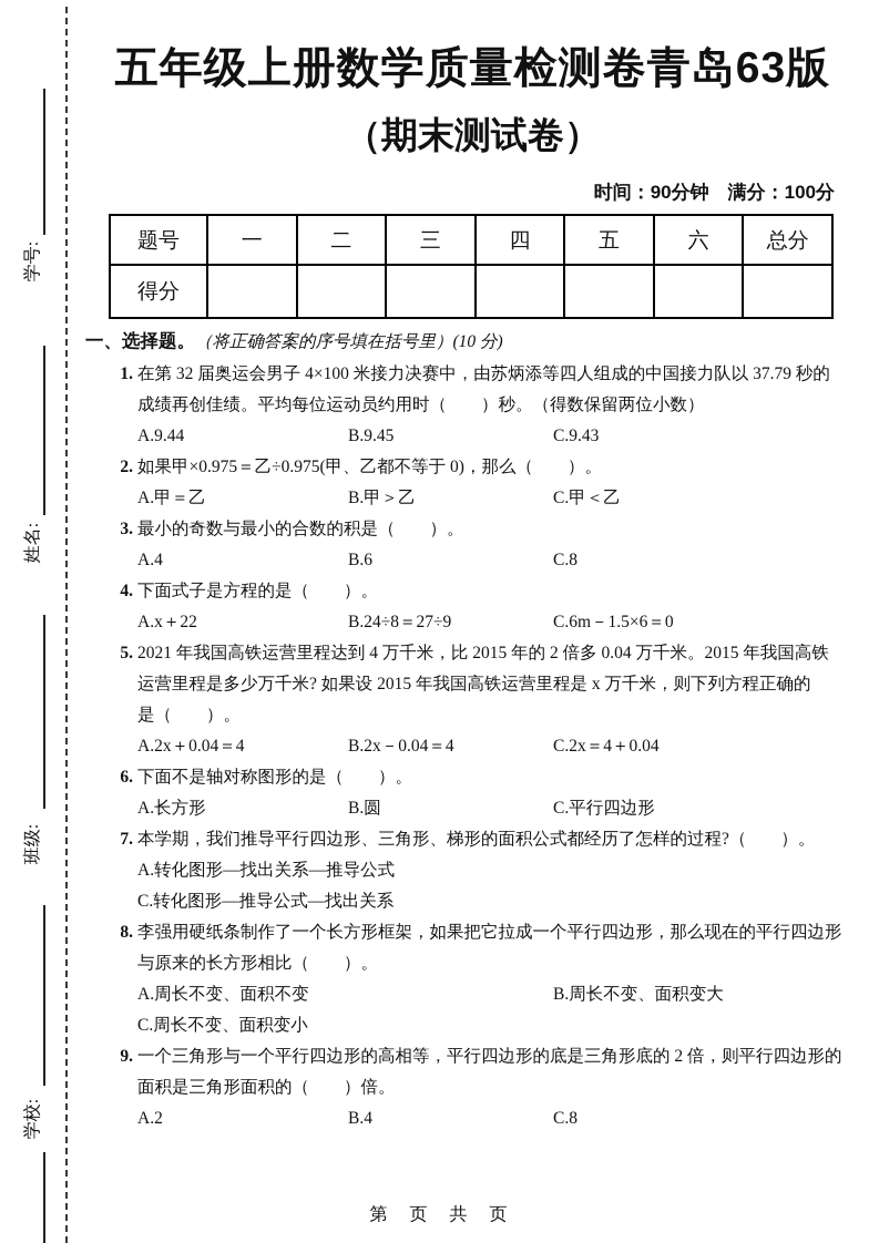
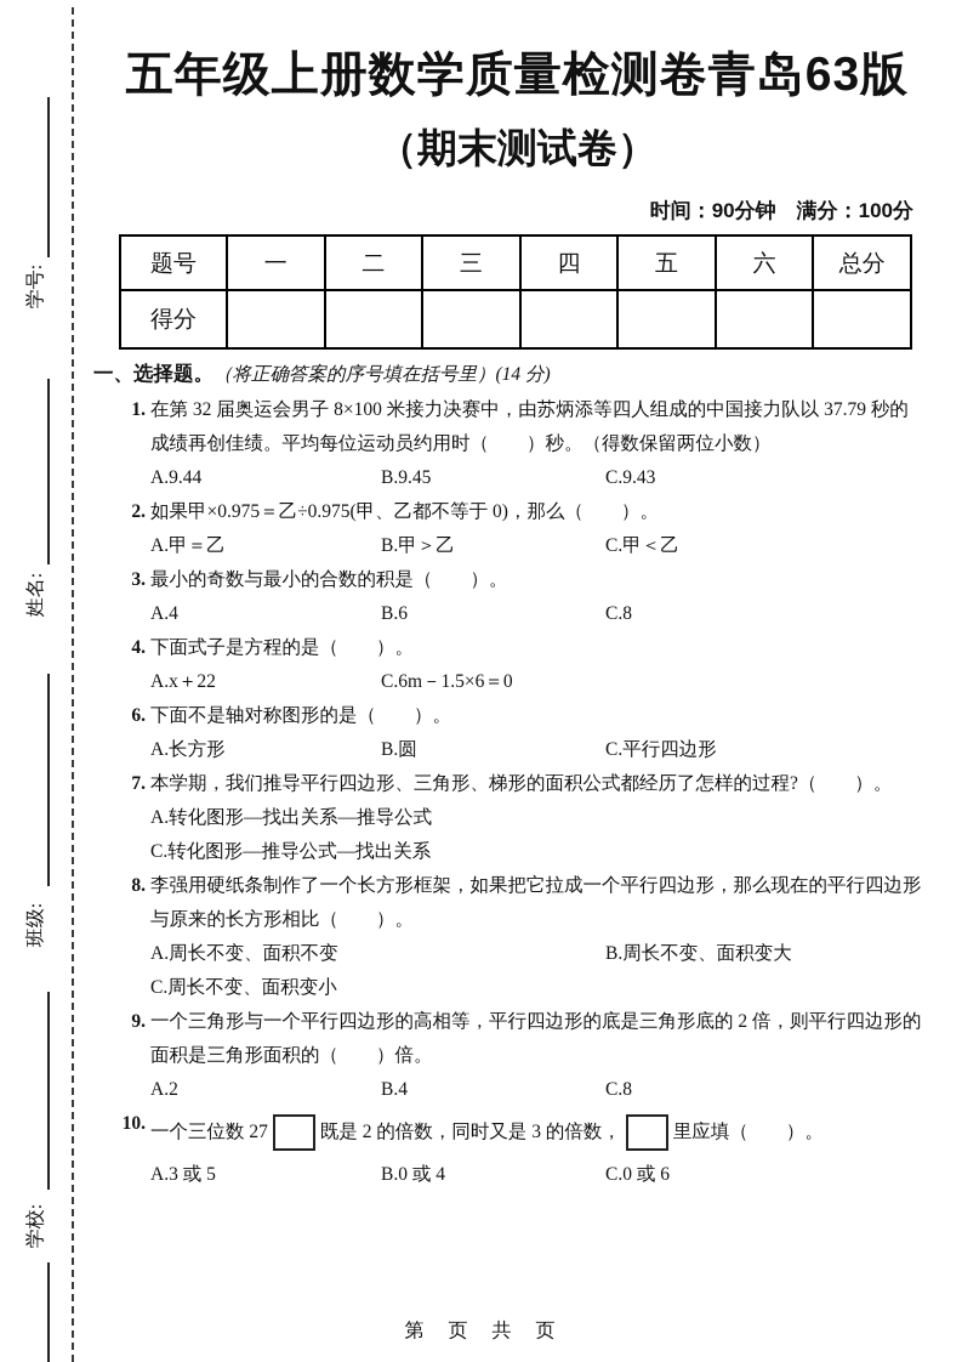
  五年级上册数学质量检测卷青岛63版
  （期末测试卷）
  时间：90分钟 满分：100分
  题号	一	二	三	四	五	六	总分
  得分
- 一、选择题。（将正确答案的序号填在括号里）(10 分)
+ 一、选择题。（将正确答案的序号填在括号里）(14 分)
  1.
- 在第 32 届奥运会男子 4×100 米接力决赛中，由苏炳添等四人组成的中国接力队以 37.79 秒的
+ 在第 32 届奥运会男子 8×100 米接力决赛中，由苏炳添等四人组成的中国接力队以 37.79 秒的
  成绩再创佳绩。平均每位运动员约用时（ ）秒。（得数保留两位小数）
  A.9.44
  B.9.45
  C.9.43
  2.
  如果甲×0.975＝乙÷0.975(甲、乙都不等于 0)，那么（ ）。
  A.甲＝乙
  B.甲＞乙
  C.甲＜乙
  3.
  最小的奇数与最小的合数的积是（ ）。
  A.4
  B.6
  C.8
  4.
  下面式子是方程的是（ ）。
  A.x＋22
- B.24÷8＝27÷9
  C.6m－1.5×6＝0
- 5.
- 2021 年我国高铁运营里程达到 4 万千米，比 2015 年的 2 倍多 0.04 万千米。2015 年我国高铁
- 运营里程是多少万千米? 如果设 2015 年我国高铁运营里程是 x 万千米，则下列方程正确的
- 是（ ）。
- A.2x＋0.04＝4
- B.2x－0.04＝4
- C.2x＝4＋0.04
  6.
  下面不是轴对称图形的是（ ）。
  A.长方形
  B.圆
  C.平行四边形
  7.
  本学期，我们推导平行四边形、三角形、梯形的面积公式都经历了怎样的过程?（ ）。
  A.转化图形—找出关系—推导公式
  C.转化图形—推导公式—找出关系
  8.
  李强用硬纸条制作了一个长方形框架，如果把它拉成一个平行四边形，那么现在的平行四边形
  与原来的长方形相比（ ）。
  A.周长不变、面积不变
  B.周长不变、面积变大
  C.周长不变、面积变小
  9.
  一个三角形与一个平行四边形的高相等，平行四边形的底是三角形底的 2 倍，则平行四边形的
  面积是三角形面积的（ ）倍。
  A.2
  B.4
  C.8
+ 10.
+ 一个三位数 27
+ 既是 2 的倍数，同时又是 3 的倍数，
+ 里应填（ ）。
+ A.3 或 5
+ B.0 或 4
+ C.0 或 6
  第 页 共 页
